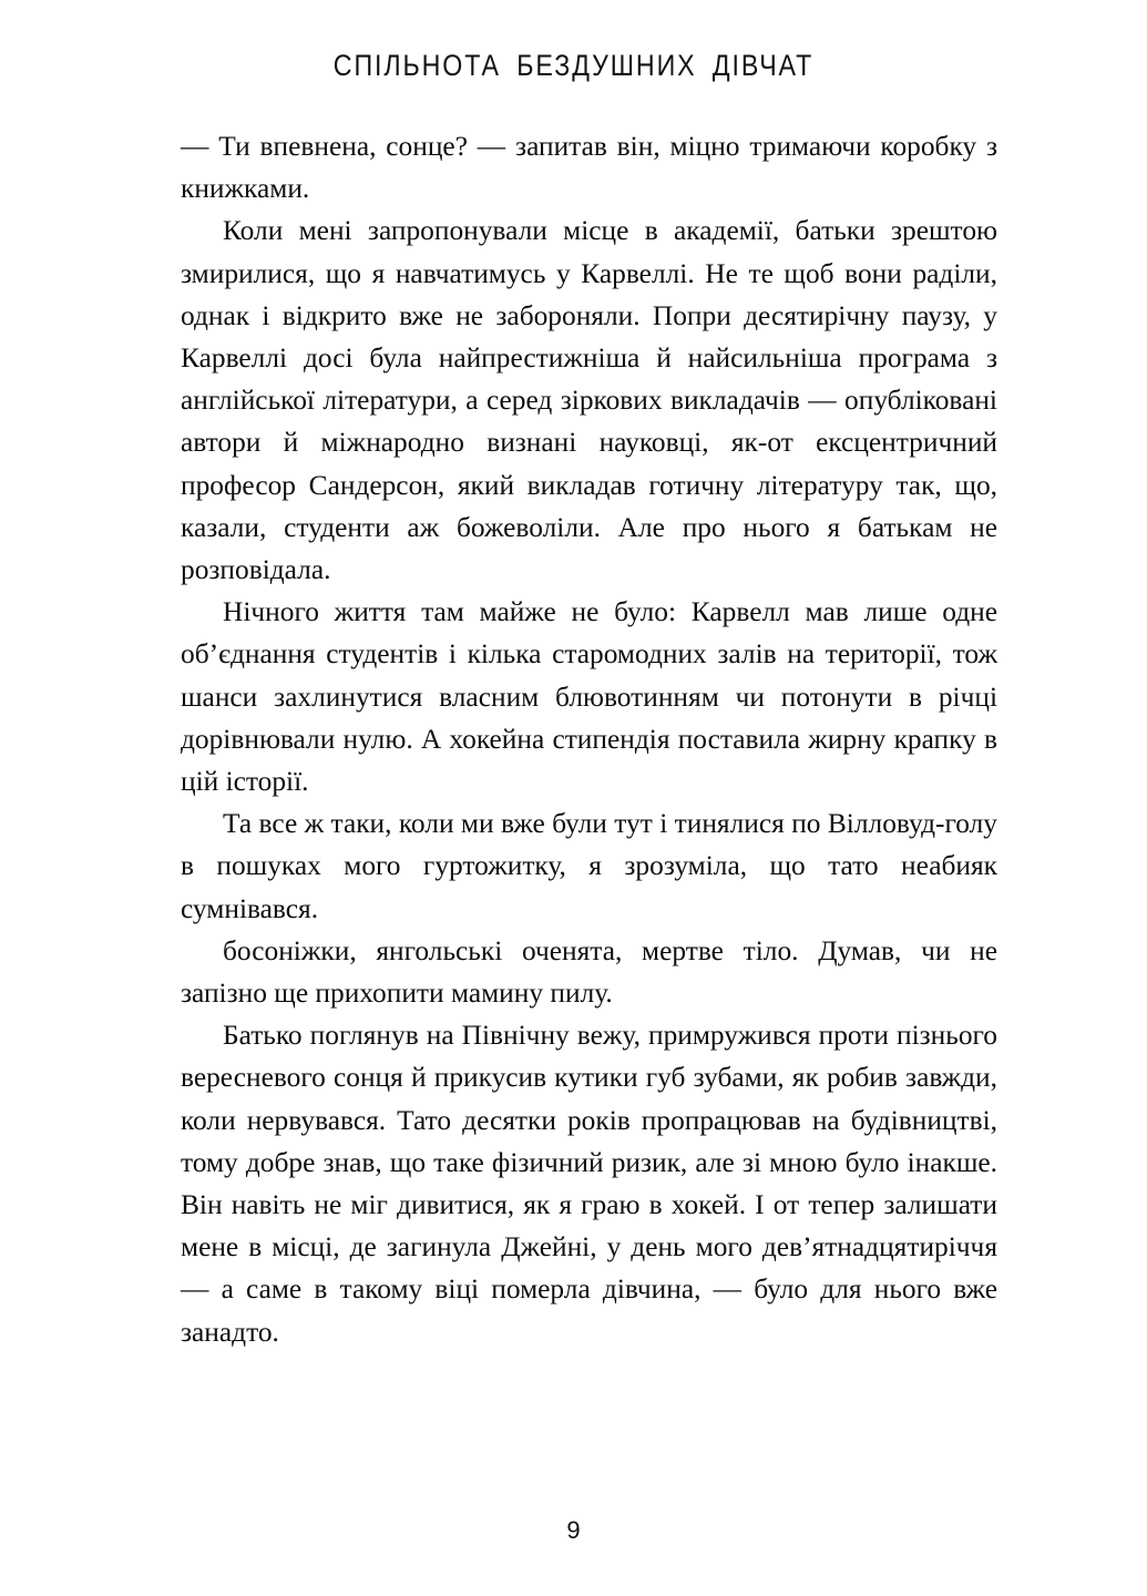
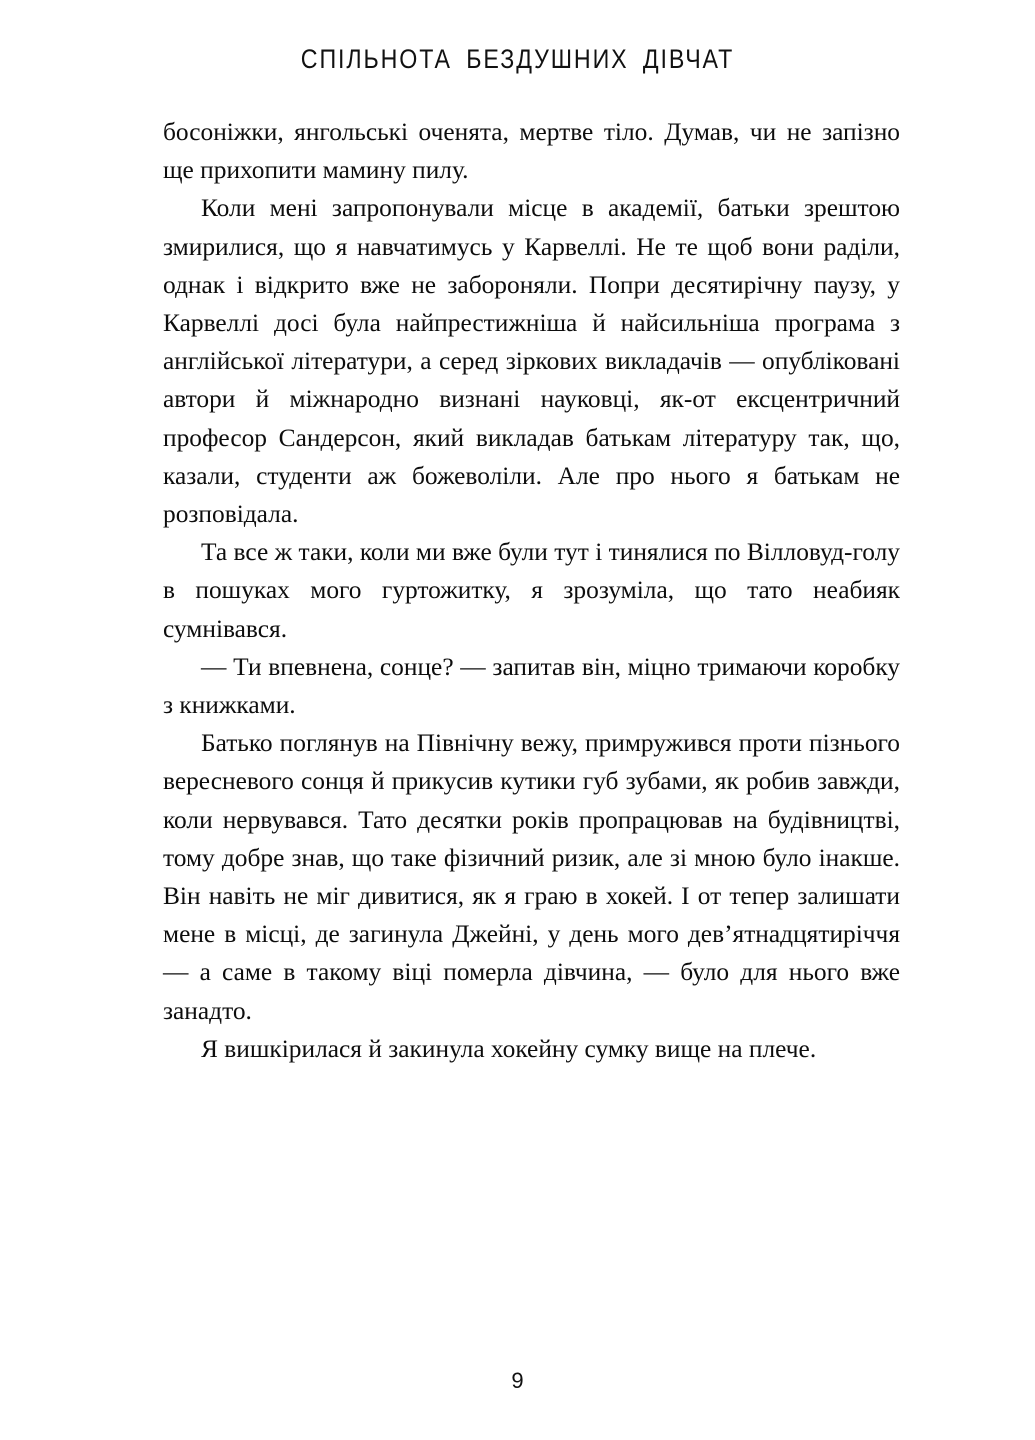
  СПІЛЬНОТА БЕЗДУШНИХ ДІВЧАТ
- — Ти впевнена, сонце? — запитав він, міцно тримаючи коробку з книжками.
+ босоніжки, янгольські оченята, мертве тіло. Думав, чи не запізно ще прихопити мамину пилу.
- Коли мені запропонували місце в академії, батьки зрештою змирилися, що я навчатимусь у Карвеллі. Не те щоб вони раділи, однак і відкрито вже не забороняли. Попри десятирічну паузу, у Карвеллі досі була найпрестижніша й найсильніша програма з англійської літератури, а серед зіркових викладачів — опубліковані автори й міжнародно визнані науковці, як-от ексцентричний професор Сандерсон, який викладав готичну літературу так, що, казали, студенти аж божеволіли. Але про нього я батькам не розповідала.
+ Коли мені запропонували місце в академії, батьки зрештою змирилися, що я навчатимусь у Карвеллі. Не те щоб вони раділи, однак і відкрито вже не забороняли. Попри десятирічну паузу, у Карвеллі досі була найпрестижніша й найсильніша програма з англійської літератури, а серед зіркових викладачів — опубліковані автори й міжнародно визнані науковці, як-от ексцентричний професор Сандерсон, який викладав батькам літературу так, що, казали, студенти аж божеволіли. Але про нього я батькам не розповідала.
- Нічного життя там майже не було: Карвелл мав лише одне об’єднання студентів і кілька старомодних залів на території, тож шанси захлинутися власним блювотинням чи потонути в річці дорівнювали нулю. А хокейна стипендія поставила жирну крапку в цій історії.
  Та все ж таки, коли ми вже були тут і тинялися по Вілловуд-голу в пошуках мого гуртожитку, я зрозуміла, що тато неабияк сумнівався.
- босоніжки, янгольські оченята, мертве тіло. Думав, чи не запізно ще прихопити мамину пилу.
+ — Ти впевнена, сонце? — запитав він, міцно тримаючи коробку з книжками.
  Батько поглянув на Північну вежу, примружився проти пізнього вересневого сонця й прикусив кутики губ зубами, як робив завжди, коли нервувався. Тато десятки років пропрацював на будівництві, тому добре знав, що таке фізичний ризик, але зі мною було інакше. Він навіть не міг дивитися, як я граю в хокей. І от тепер залишати мене в місці, де загинула Джейні, у день мого дев’ятнадцятиріччя — а саме в такому віці померла дівчина, — було для нього вже занадто.
+ Я вишкірилася й закинула хокейну сумку вище на плече.
  9
